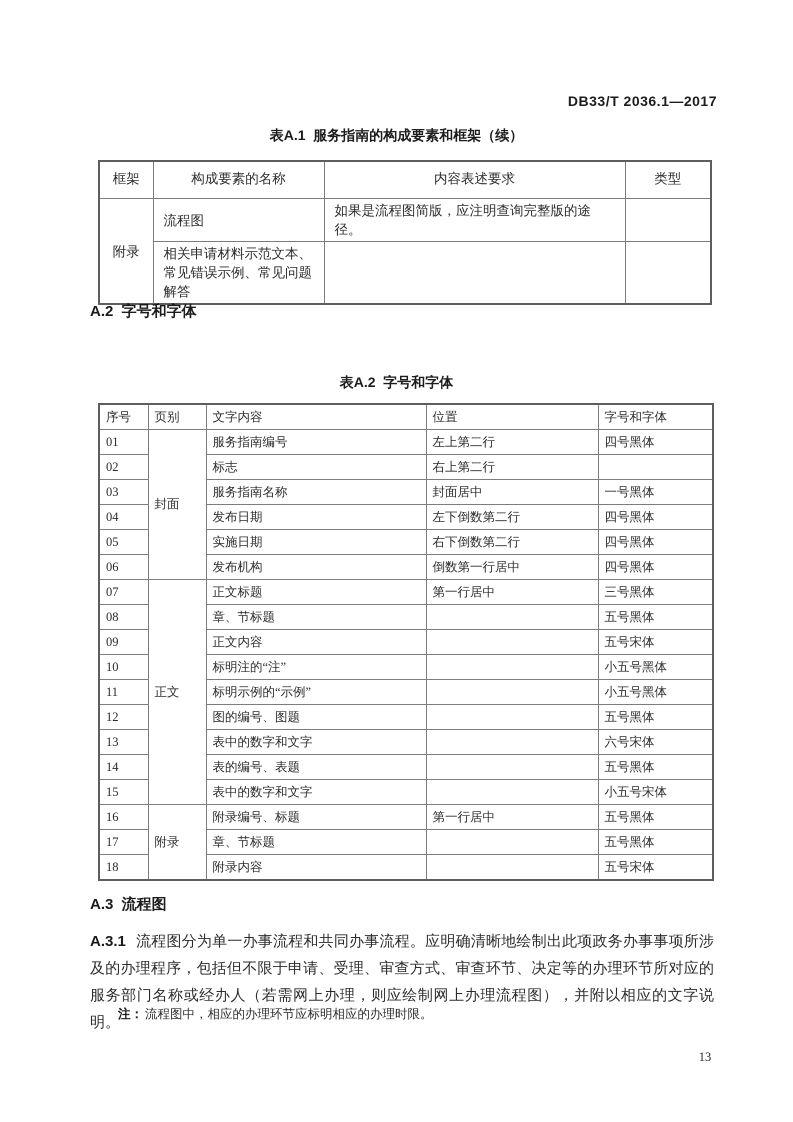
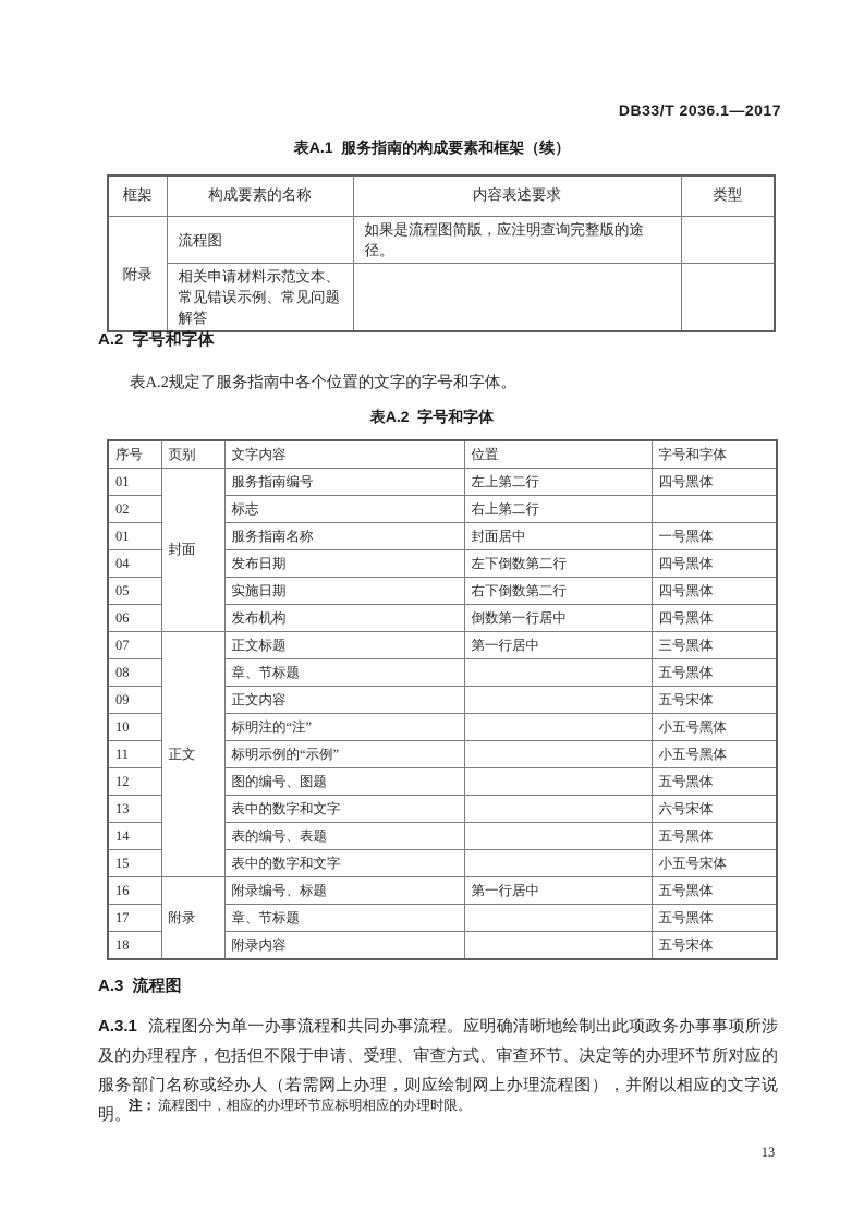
  DB33/T 2036.1—2017
  表A.1 服务指南的构成要素和框架（续）
  框架	构成要素的名称	内容表述要求	类型
  附录	流程图	如果是流程图简版，应注明查询完整版的途径。
  相关申请材料示范文本、常见错误示例、常见问题解答
  A.2 字号和字体
+ 表A.2规定了服务指南中各个位置的文字的字号和字体。
  表A.2 字号和字体
  序号	页别	文字内容	位置	字号和字体
  01	封面	服务指南编号	左上第二行	四号黑体
  02	标志	右上第二行
- 03	服务指南名称	封面居中	一号黑体
+ 01	服务指南名称	封面居中	一号黑体
  04	发布日期	左下倒数第二行	四号黑体
  05	实施日期	右下倒数第二行	四号黑体
  06	发布机构	倒数第一行居中	四号黑体
  07	正文	正文标题	第一行居中	三号黑体
  08	章、节标题		五号黑体
  09	正文内容		五号宋体
  10	标明注的“注”		小五号黑体
  11	标明示例的“示例”		小五号黑体
  12	图的编号、图题		五号黑体
  13	表中的数字和文字		六号宋体
  14	表的编号、表题		五号黑体
  15	表中的数字和文字		小五号宋体
  16	附录	附录编号、标题	第一行居中	五号黑体
  17	章、节标题		五号黑体
  18	附录内容		五号宋体
  A.3 流程图
  A.3.1 流程图分为单一办事流程和共同办事流程。应明确清晰地绘制出此项政务办事事项所涉及的办理程序，包括但不限于申请、受理、审查方式、审查环节、决定等的办理环节所对应的服务部门名称或经办人（若需网上办理，则应绘制网上办理流程图），并附以相应的文字说明。
  注： 流程图中，相应的办理环节应标明相应的办理时限。
  13
